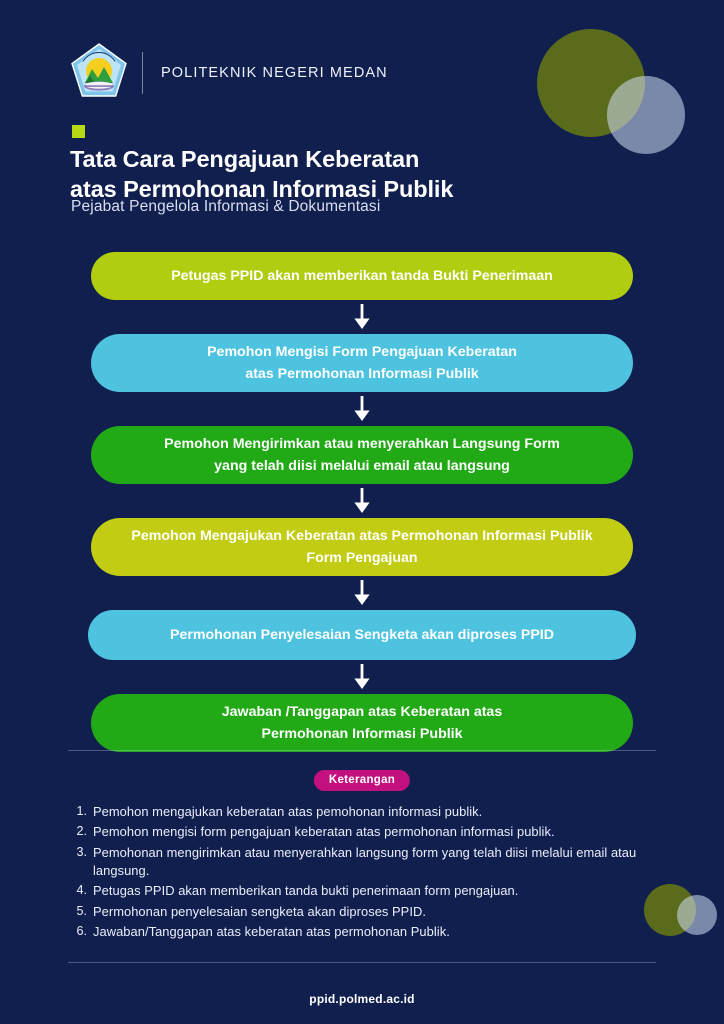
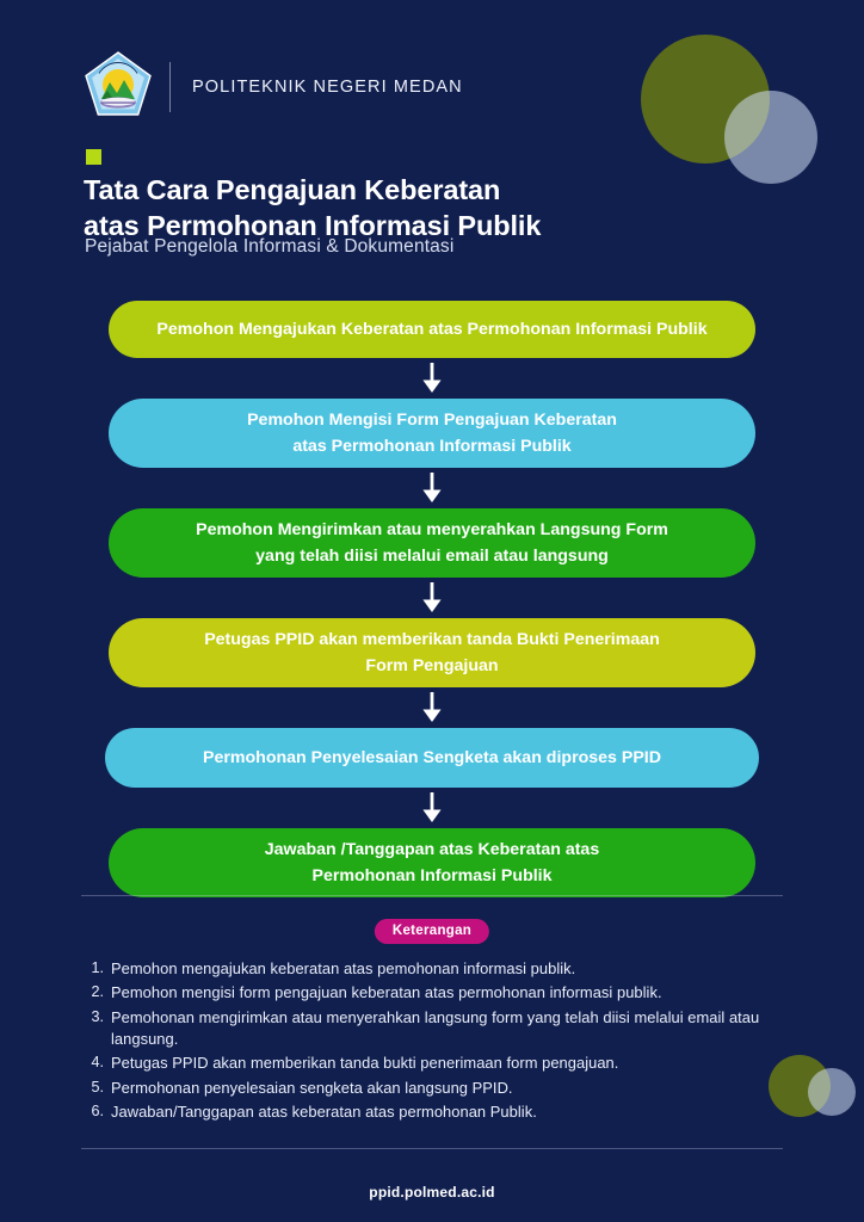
  POLITEKNIK NEGERI MEDAN
  Tata Cara Pengajuan Keberatan
  atas Permohonan Informasi Publik
  Pejabat Pengelola Informasi & Dokumentasi
- Petugas PPID akan memberikan tanda Bukti Penerimaan
+ Pemohon Mengajukan Keberatan atas Permohonan Informasi Publik
  Pemohon Mengisi Form Pengajuan Keberatan
  atas Permohonan Informasi Publik
  Pemohon Mengirimkan atau menyerahkan Langsung Form
  yang telah diisi melalui email atau langsung
- Pemohon Mengajukan Keberatan atas Permohonan Informasi Publik
+ Petugas PPID akan memberikan tanda Bukti Penerimaan
  Form Pengajuan
  Permohonan Penyelesaian Sengketa akan diproses PPID
  Jawaban /Tanggapan atas Keberatan atas
  Permohonan Informasi Publik
  Keterangan
  1.
  Pemohon mengajukan keberatan atas pemohonan informasi publik.
  2.
  Pemohon mengisi form pengajuan keberatan atas permohonan informasi publik.
  3.
  Pemohonan mengirimkan atau menyerahkan langsung form yang telah diisi melalui email atau langsung.
  4.
  Petugas PPID akan memberikan tanda bukti penerimaan form pengajuan.
  5.
- Permohonan penyelesaian sengketa akan diproses PPID.
+ Permohonan penyelesaian sengketa akan langsung PPID.
  6.
  Jawaban/Tanggapan atas keberatan atas permohonan Publik.
  ppid.polmed.ac.id
